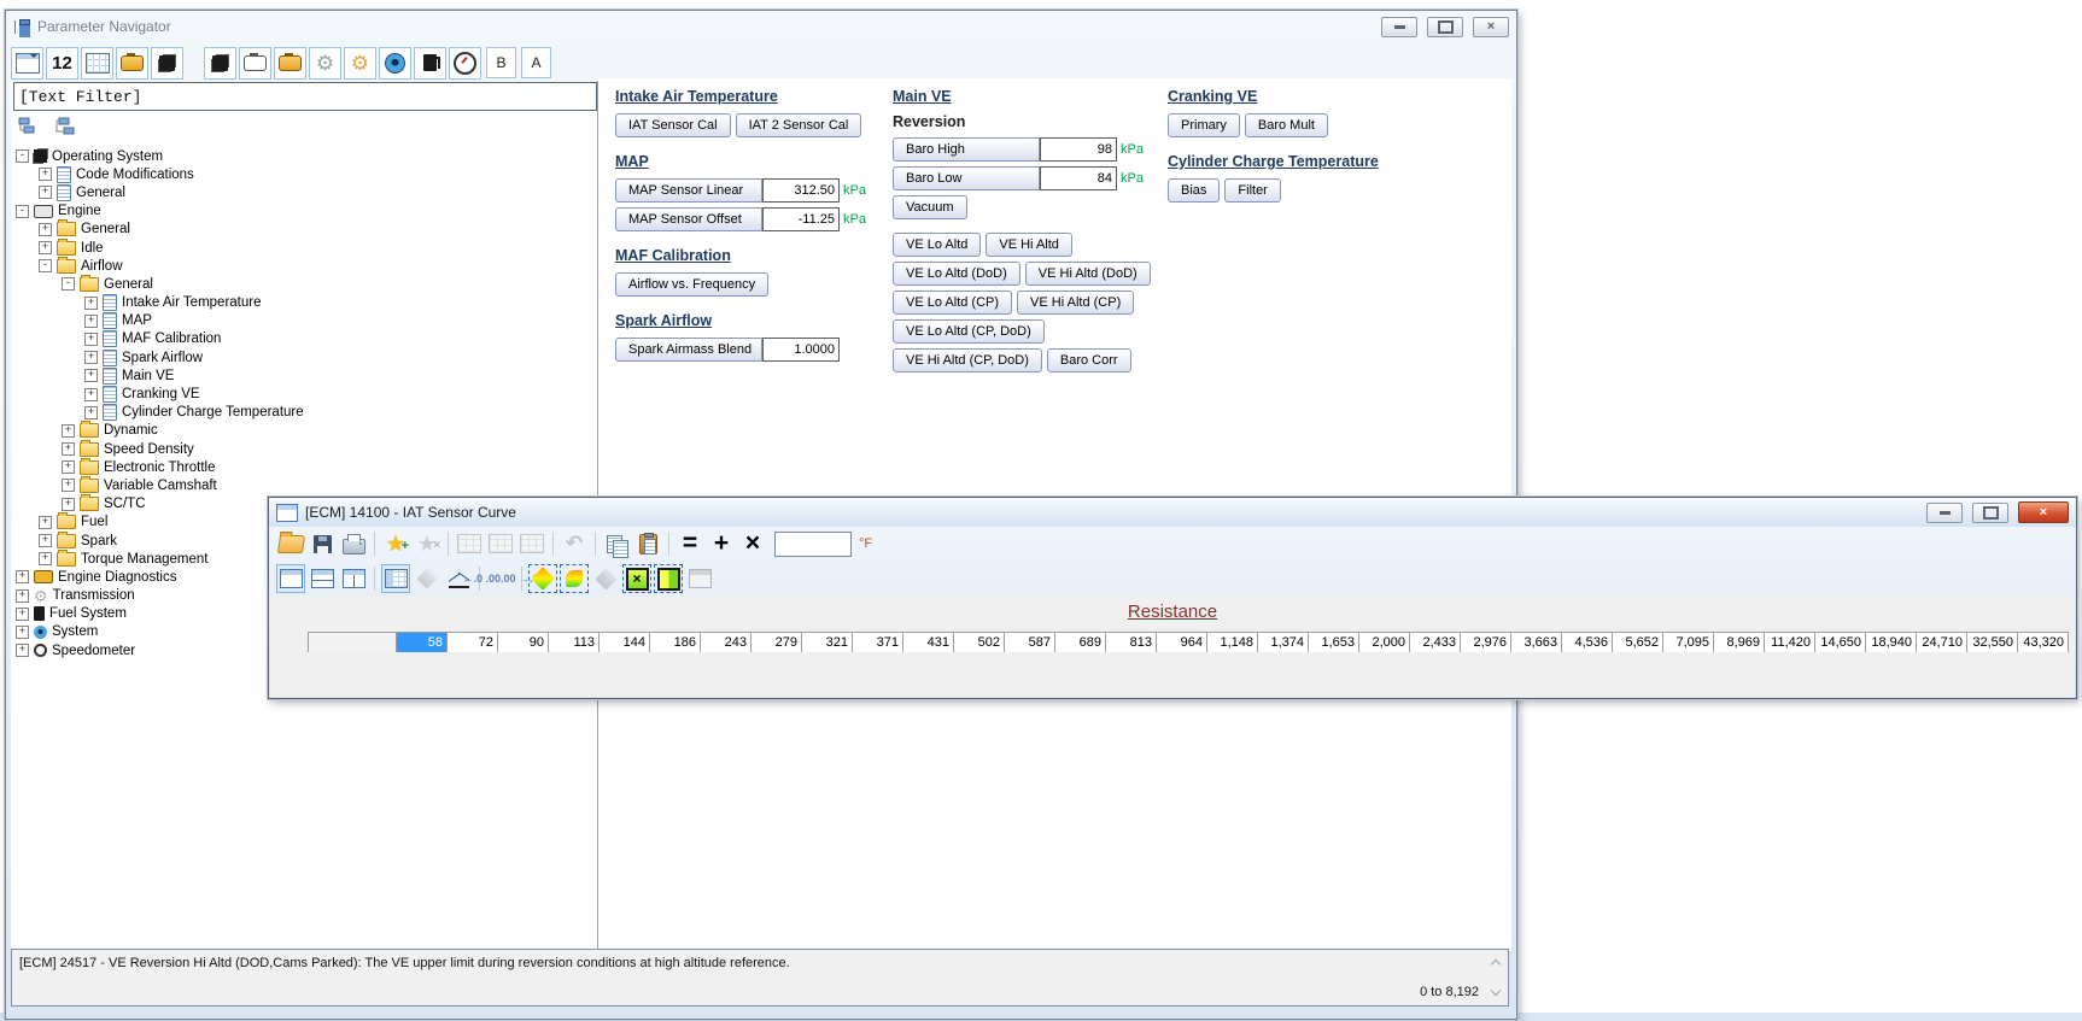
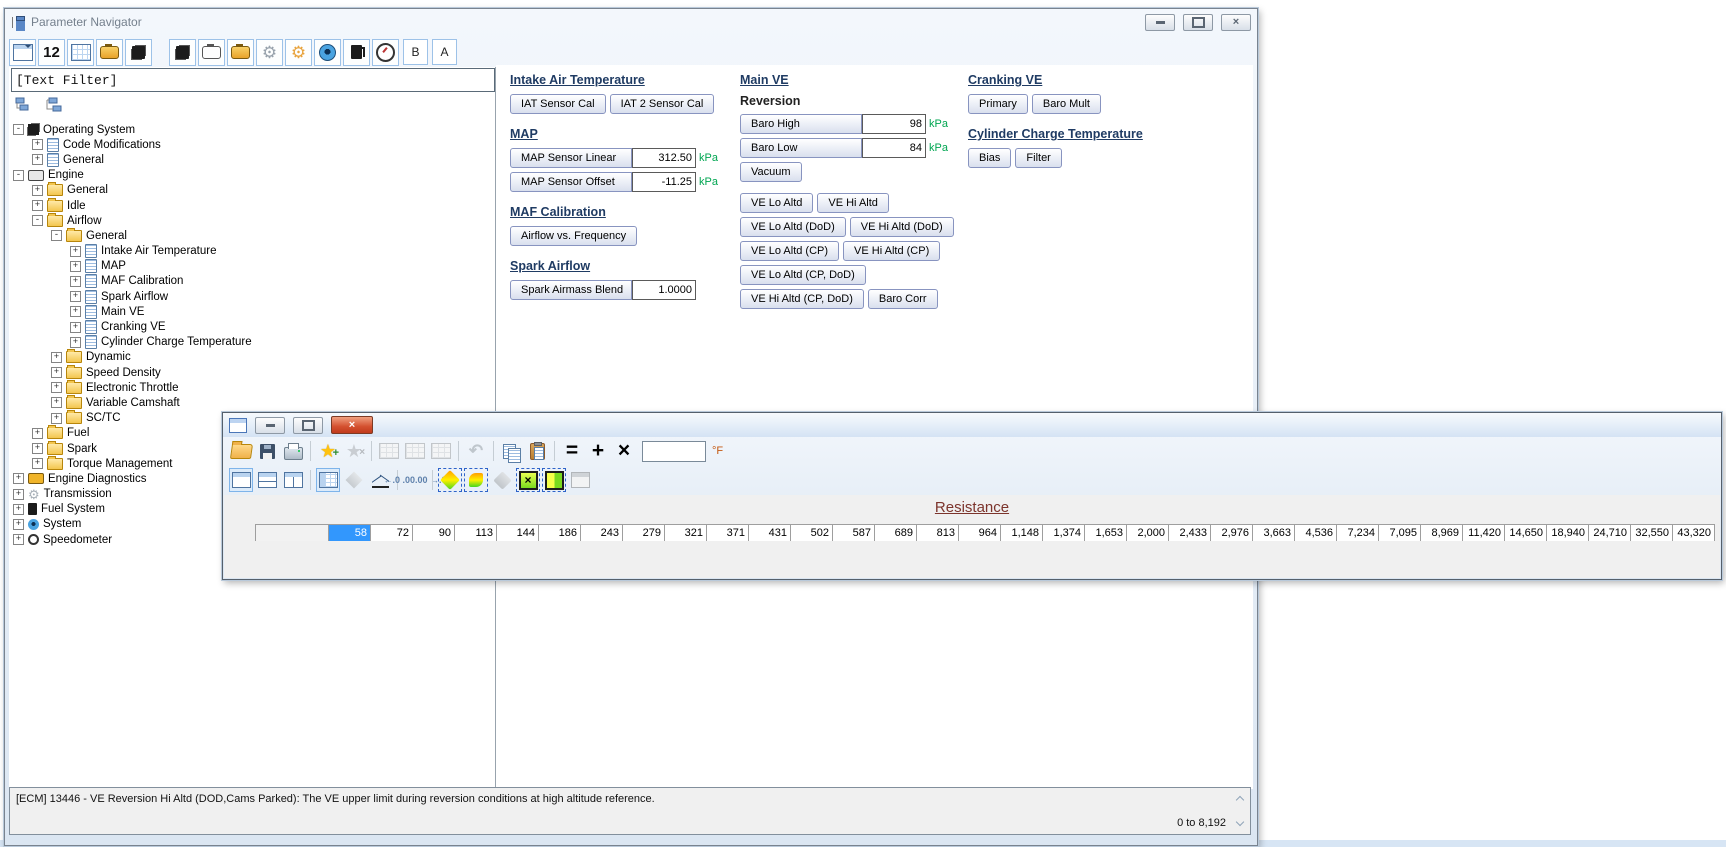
  Parameter Navigator
  ×
  12
  ⚙
  ⚙
  B
  A
  [Text Filter]
  -
  Operating System
  +
  Code Modifications
  +
  General
  -
  Engine
  +
  General
  +
  Idle
  -
  Airflow
  -
  General
  +
  Intake Air Temperature
  +
  MAP
  +
  MAF Calibration
  +
  Spark Airflow
  +
  Main VE
  +
  Cranking VE
  +
  Cylinder Charge Temperature
  +
  Dynamic
  +
  Speed Density
  +
  Electronic Throttle
  +
  Variable Camshaft
  +
  SC/TC
  +
  Fuel
  +
  Spark
  +
  Torque Management
  +
  Engine Diagnostics
  +
  ⚙
  Transmission
  +
  Fuel System
  +
  System
  +
  Speedometer
  Intake Air Temperature
  IAT Sensor Cal
  IAT 2 Sensor Cal
  MAP
  MAP Sensor Linear
  312.50
  kPa
  MAP Sensor Offset
  -11.25
  kPa
  MAF Calibration
  Airflow vs. Frequency
  Spark Airflow
  Spark Airmass Blend
  1.0000
  Main VE
  Reversion
  Baro High
  98
  kPa
  Baro Low
  84
  kPa
  Vacuum
  VE Lo Altd
  VE Hi Altd
  VE Lo Altd (DoD)
  VE Hi Altd (DoD)
  VE Lo Altd (CP)
  VE Hi Altd (CP)
  VE Lo Altd (CP, DoD)
  VE Hi Altd (CP, DoD)
  Baro Corr
  Cranking VE
  Primary
  Baro Mult
  Cylinder Charge Temperature
  Bias
  Filter
- [ECM] 24517 - VE Reversion Hi Altd (DOD,Cams Parked): The VE upper limit during reversion conditions at high altitude reference.
+ [ECM] 13446 - VE Reversion Hi Altd (DOD,Cams Parked): The VE upper limit during reversion conditions at high altitude reference.
  0 to 8,192
- [ECM] 14100 - IAT Sensor Curve
  ×
  ★
  ★
  ↶
  =
  +
  ×
  °F
  .0 .00
  ×
  Resistance
  58
  72
  90
  113
  144
  186
  243
  279
  321
  371
  431
  502
  587
  689
  813
  964
  1,148
  1,374
  1,653
  2,000
  2,433
  2,976
  3,663
  4,536
- 5,652
+ 7,234
  7,095
  8,969
  11,420
  14,650
  18,940
  24,710
  32,550
  43,320
